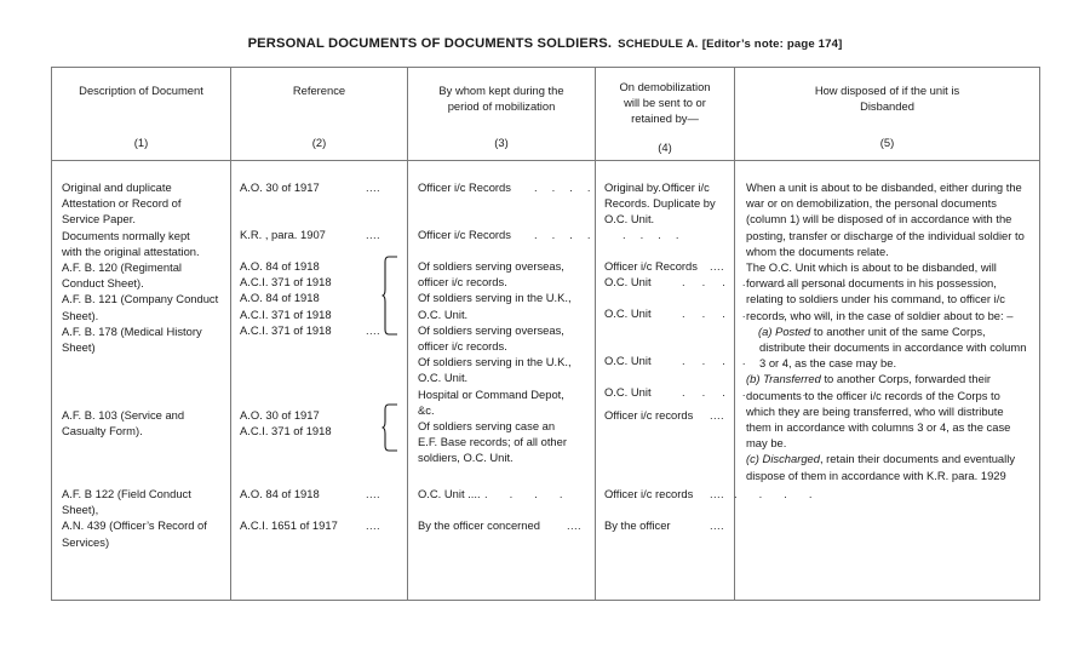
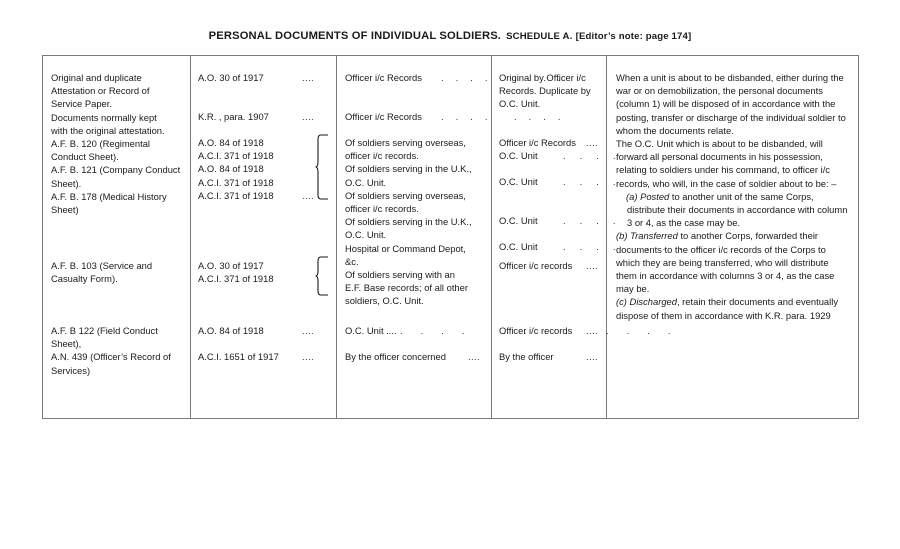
- PERSONAL DOCUMENTS OF DOCUMENTS SOLDIERS. SCHEDULE A. [Editor’s note: page 174]
+ PERSONAL DOCUMENTS OF INDIVIDUAL SOLDIERS. SCHEDULE A. [Editor’s note: page 174]
- Description of Document (1)	Reference (2)	By whom kept during the period of mobilization (3)	On demobilization will be sent to or retained by— (4)	How disposed of if the unit is Disbanded (5)
- Original and duplicate Attestation or Record of Service Paper. Documents normally kept with the original attestation. A.F. B. 120 (Regimental Conduct Sheet). A.F. B. 121 (Company Conduct Sheet). A.F. B. 178 (Medical History Sheet) A.F. B. 103 (Service and Casualty Form). A.F. B 122 (Field Conduct Sheet), A.N. 439 (Officer’s Record of Services)	A.O. 30 of 1917 .... K.R. , para. 1907 .... A.O. 84 of 1918 A.C.I. 371 of 1918 A.O. 84 of 1918 A.C.I. 371 of 1918 A.C.I. 371 of 1918 .... A.O. 30 of 1917 A.C.I. 371 of 1918 A.O. 84 of 1918 .... A.C.I. 1651 of 1917 ....	Officer i/c Records .... .... Officer i/c Records .... .... Of soldiers serving overseas, officer i/c records. Of soldiers serving in the U.K., O.C. Unit. Of soldiers serving overseas, officer i/c records. Of soldiers serving in the U.K., O.C. Unit. Hospital or Command Depot, &c. Of soldiers serving case an E.F. Base records; of all other soldiers, O.C. Unit. O.C. Unit .... .... .... .... By the officer concerned ....	Original by Officer i/c Records. Duplicate by O.C. Unit. Officer i/c Records .... O.C. Unit .... .... O.C. Unit .... .... O.C. Unit .... .... O.C. Unit .... .... Officer i/c records .... Officer i/c records .... By the officer ....	When a unit is about to be disbanded, either during the war or on demobilization, the personal documents (column 1) will be disposed of in accordance with the posting, transfer or discharge of the individual soldier to whom the documents relate. The O.C. Unit which is about to be disbanded, will forward all personal documents in his possession, relating to soldiers under his command, to officer i/c records, who will, in the case of soldier about to be: – (a) Posted to another unit of the same Corps, distribute their documents in accordance with column 3 or 4, as the case may be. (b) Transferred to another Corps, forwarded their documents to the officer i/c records of the Corps to which they are being transferred, who will distribute them in accordance with columns 3 or 4, as the case may be. (c) Discharged, retain their documents and eventually dispose of them in accordance with K.R. para. 1929
+ Original and duplicate Attestation or Record of Service Paper. Documents normally kept with the original attestation. A.F. B. 120 (Regimental Conduct Sheet). A.F. B. 121 (Company Conduct Sheet). A.F. B. 178 (Medical History Sheet) A.F. B. 103 (Service and Casualty Form). A.F. B 122 (Field Conduct Sheet), A.N. 439 (Officer’s Record of Services)	A.O. 30 of 1917 .... K.R. , para. 1907 .... A.O. 84 of 1918 A.C.I. 371 of 1918 A.O. 84 of 1918 A.C.I. 371 of 1918 A.C.I. 371 of 1918 .... A.O. 30 of 1917 A.C.I. 371 of 1918 A.O. 84 of 1918 .... A.C.I. 1651 of 1917 ....	Officer i/c Records .... .... Officer i/c Records .... .... Of soldiers serving overseas, officer i/c records. Of soldiers serving in the U.K., O.C. Unit. Of soldiers serving overseas, officer i/c records. Of soldiers serving in the U.K., O.C. Unit. Hospital or Command Depot, &c. Of soldiers serving with an E.F. Base records; of all other soldiers, O.C. Unit. O.C. Unit .... .... .... .... By the officer concerned ....	Original by Officer i/c Records. Duplicate by O.C. Unit. Officer i/c Records .... O.C. Unit .... .... O.C. Unit .... .... O.C. Unit .... .... O.C. Unit .... .... Officer i/c records .... Officer i/c records .... By the officer ....	When a unit is about to be disbanded, either during the war or on demobilization, the personal documents (column 1) will be disposed of in accordance with the posting, transfer or discharge of the individual soldier to whom the documents relate. The O.C. Unit which is about to be disbanded, will forward all personal documents in his possession, relating to soldiers under his command, to officer i/c records, who will, in the case of soldier about to be: – (a) Posted to another unit of the same Corps, distribute their documents in accordance with column 3 or 4, as the case may be. (b) Transferred to another Corps, forwarded their documents to the officer i/c records of the Corps to which they are being transferred, who will distribute them in accordance with columns 3 or 4, as the case may be. (c) Discharged, retain their documents and eventually dispose of them in accordance with K.R. para. 1929
